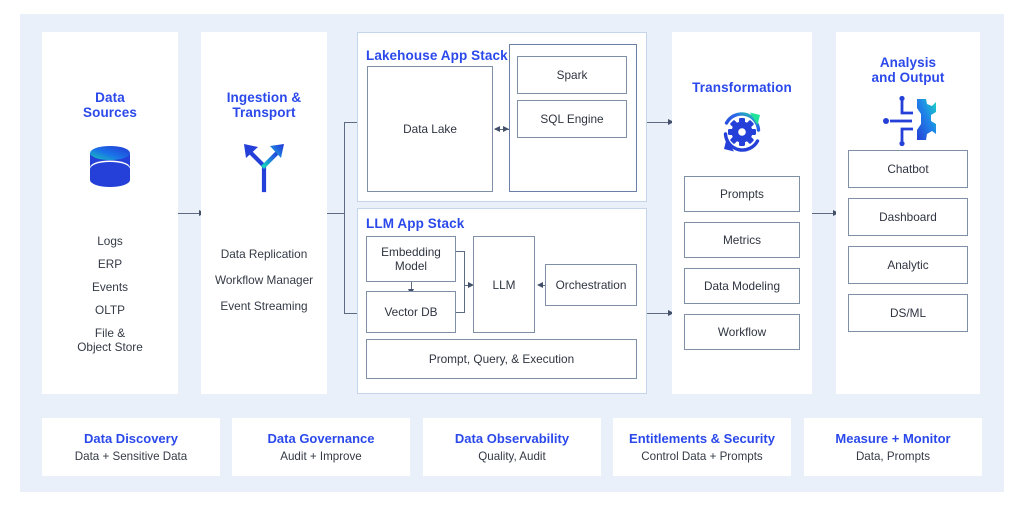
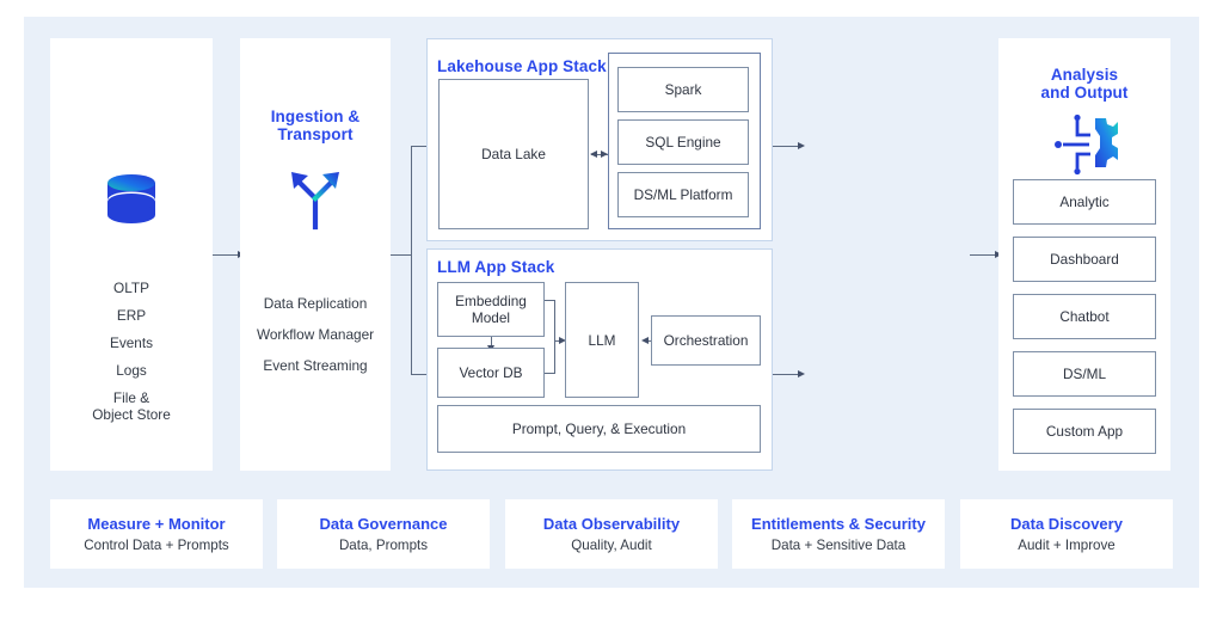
- Data
- Sources
- Logs
+ OLTP
  ERP
  Events
- OLTP
+ Logs
  File &
  Object Store
  Ingestion &
  Transport
  Data Replication
  Workflow Manager
  Event Streaming
  Lakehouse App Stack
  Data Lake
  Spark
  SQL Engine
+ DS/ML Platform
  LLM App Stack
  Embedding
  Model
  Vector DB
  LLM
  Orchestration
  Prompt, Query, & Execution
- Transformation
- Prompts
- Metrics
- Data Modeling
- Workflow
  Analysis
  and Output
- Chatbot
+ Analytic
  Dashboard
- Analytic
+ Chatbot
  DS/ML
+ Custom App
- Data Discovery
+ Measure + Monitor
- Data + Sensitive Data
+ Control Data + Prompts
  Data Governance
- Audit + Improve
+ Data, Prompts
  Data Observability
  Quality, Audit
  Entitlements & Security
- Control Data + Prompts
+ Data + Sensitive Data
- Measure + Monitor
+ Data Discovery
- Data, Prompts
+ Audit + Improve
